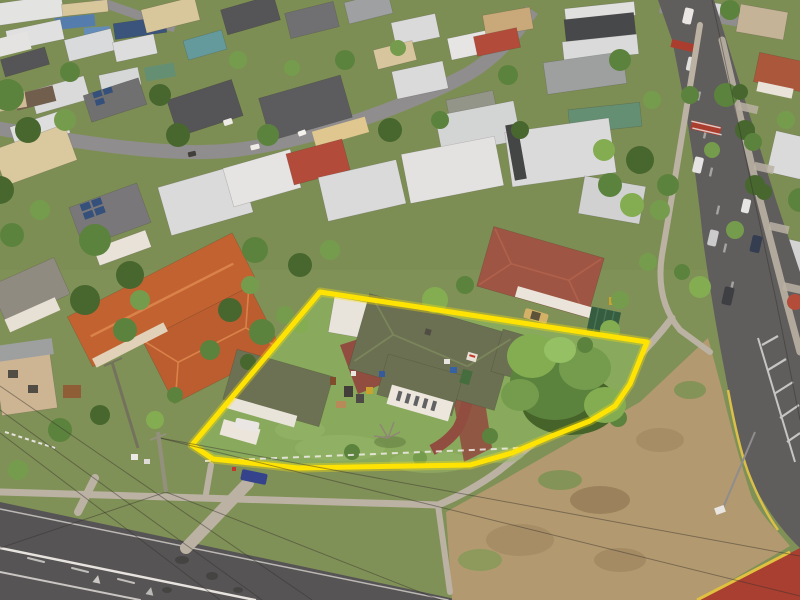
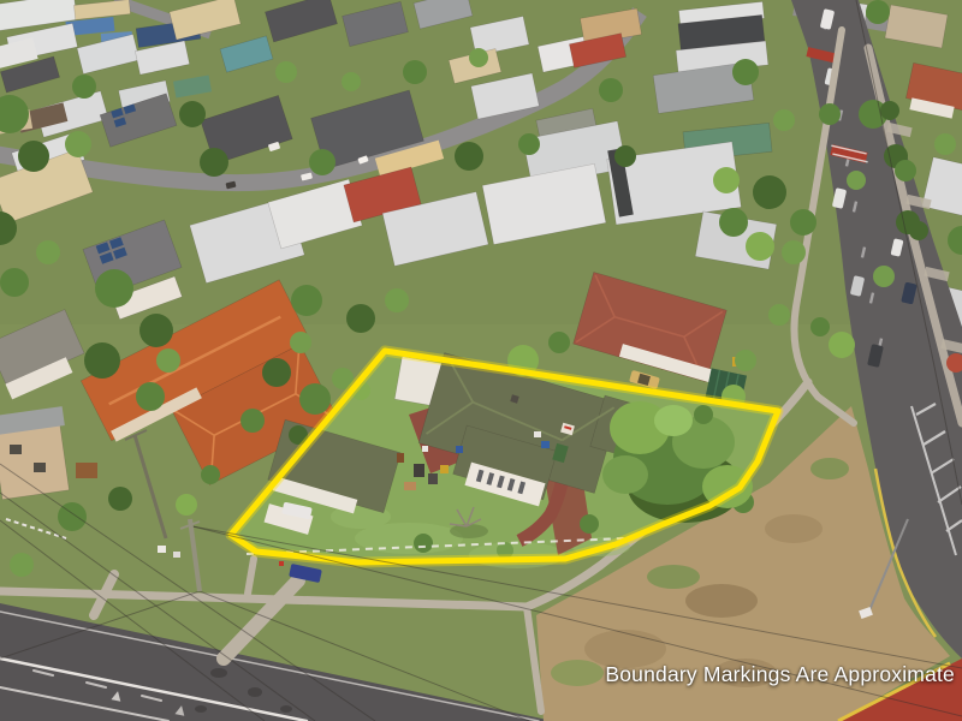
+ Boundary Markings Are Approximate
